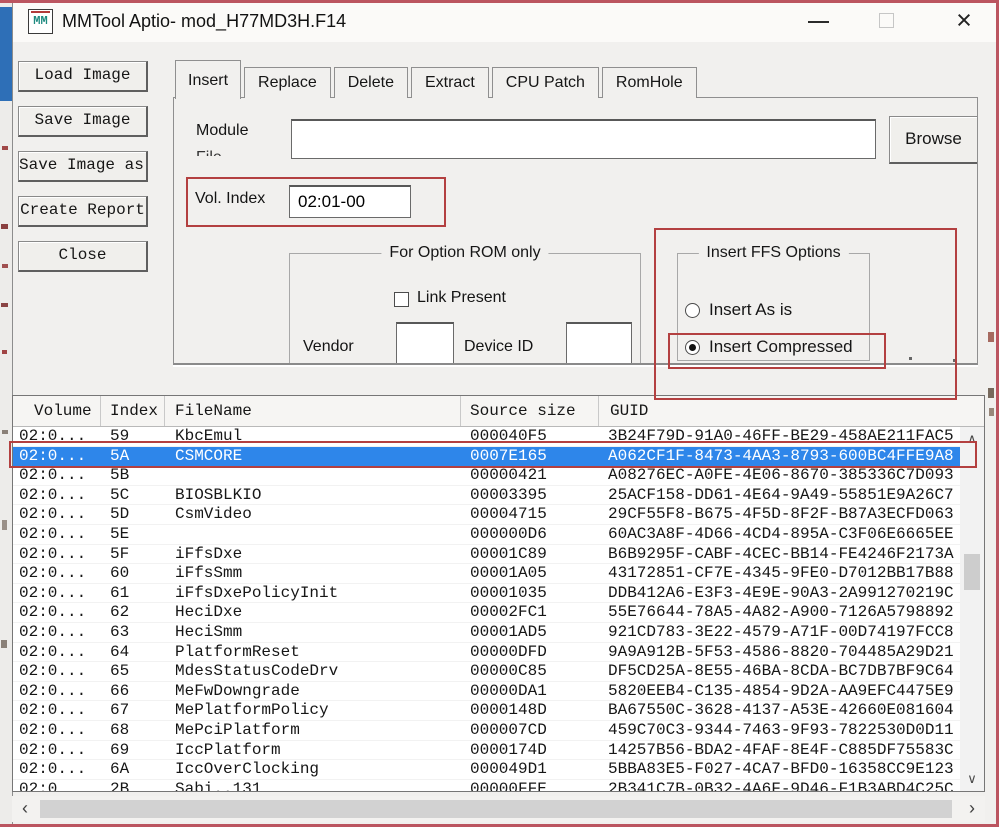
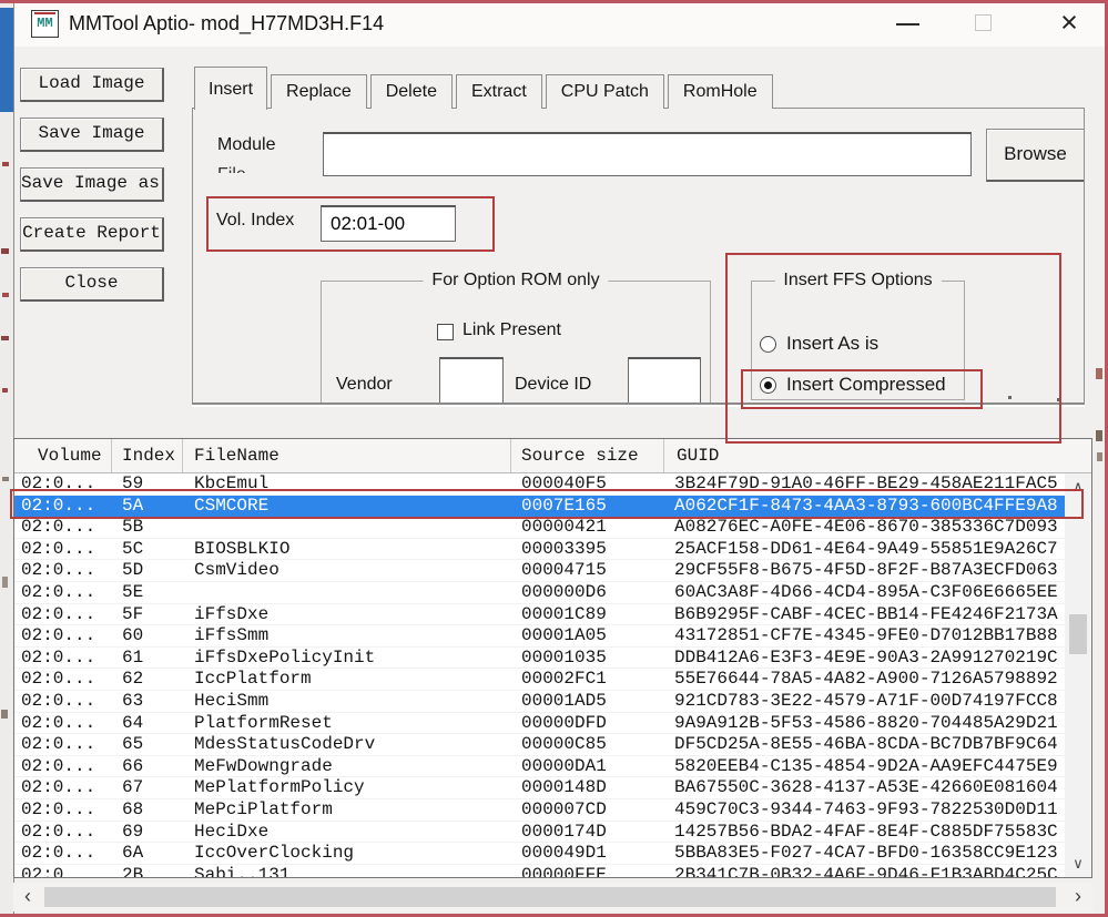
  MM
  MMTool Aptio- mod_H77MD3H.F14
  ×
  Load Image
  Save Image
  Save Image as
  Create Report
  Close
  Insert
  Replace
  Delete
  Extract
  CPU Patch
  RomHole
  Module
  Browse
  Vol. Index
  02:01-00
  For Option ROM only
  Link Present
  Vendor
  Device ID
  Insert FFS Options
  Insert As is
  Insert Compressed
  Volume
  Index
  FileName
  Source size
  GUID
  02:0...
  59
  KbcEmul
  000040F5
  3B24F79D-91A0-46FF-BE29-458AE211FAC5
  02:0...
  5A
  CSMCORE
  0007E165
  A062CF1F-8473-4AA3-8793-600BC4FFE9A8
  02:0...
  5B
  00000421
  A08276EC-A0FE-4E06-8670-385336C7D093
  02:0...
  5C
  BIOSBLKIO
  00003395
  25ACF158-DD61-4E64-9A49-55851E9A26C7
  02:0...
  5D
  CsmVideo
  00004715
  29CF55F8-B675-4F5D-8F2F-B87A3ECFD063
  02:0...
  5E
  000000D6
  60AC3A8F-4D66-4CD4-895A-C3F06E6665EE
  02:0...
  5F
  iFfsDxe
  00001C89
  B6B9295F-CABF-4CEC-BB14-FE4246F2173A
  02:0...
  60
  iFfsSmm
  00001A05
  43172851-CF7E-4345-9FE0-D7012BB17B88
  02:0...
  61
  iFfsDxePolicyInit
  00001035
  DDB412A6-E3F3-4E9E-90A3-2A991270219C
  02:0...
  62
- HeciDxe
+ IccPlatform
  00002FC1
  55E76644-78A5-4A82-A900-7126A5798892
  02:0...
  63
  HeciSmm
  00001AD5
  921CD783-3E22-4579-A71F-00D74197FCC8
  02:0...
  64
  PlatformReset
  00000DFD
  9A9A912B-5F53-4586-8820-704485A29D21
  02:0...
  65
  MdesStatusCodeDrv
  00000C85
  DF5CD25A-8E55-46BA-8CDA-BC7DB7BF9C64
  02:0...
  66
  MeFwDowngrade
  00000DA1
  5820EEB4-C135-4854-9D2A-AA9EFC4475E9
  02:0...
  67
  MePlatformPolicy
  0000148D
  BA67550C-3628-4137-A53E-42660E081604
  02:0...
  68
  MePciPlatform
  000007CD
  459C70C3-9344-7463-9F93-7822530D0D11
  02:0...
  69
- IccPlatform
+ HeciDxe
  0000174D
  14257B56-BDA2-4FAF-8E4F-C885DF75583C
  02:0...
  6A
  IccOverClocking
  000049D1
  5BBA83E5-F027-4CA7-BFD0-16358CC9E123
  02:0
  2B
  Sabi..131
  00000FFE
  2B341C7B-0B32-4A6F-9D46-F1B3ABD4C25C
  ∧
  ∨
  ‹
  ›
